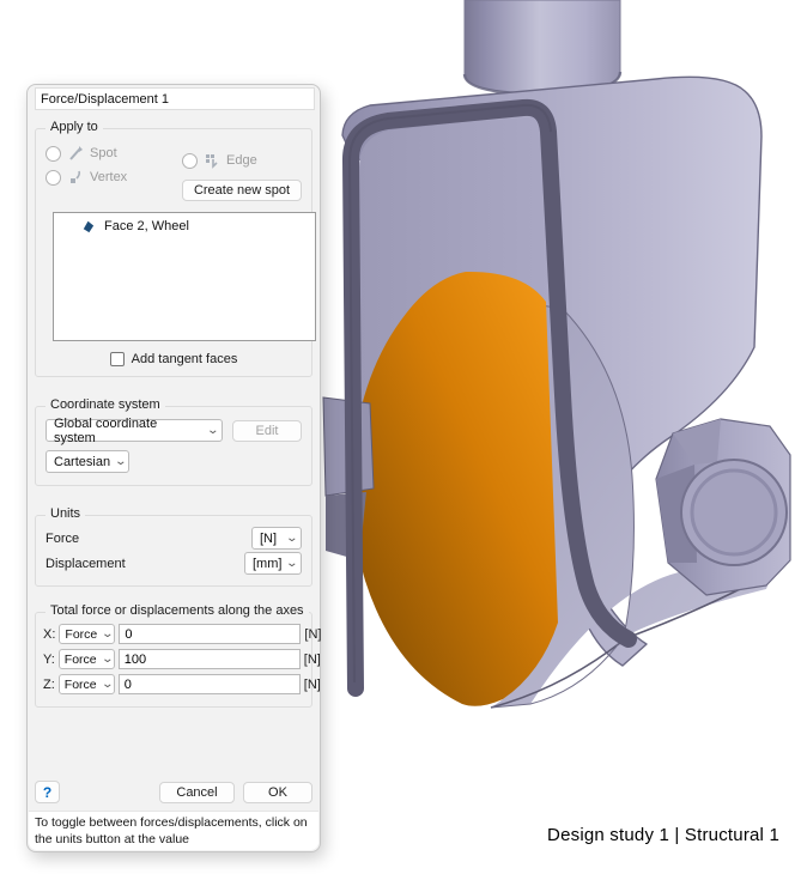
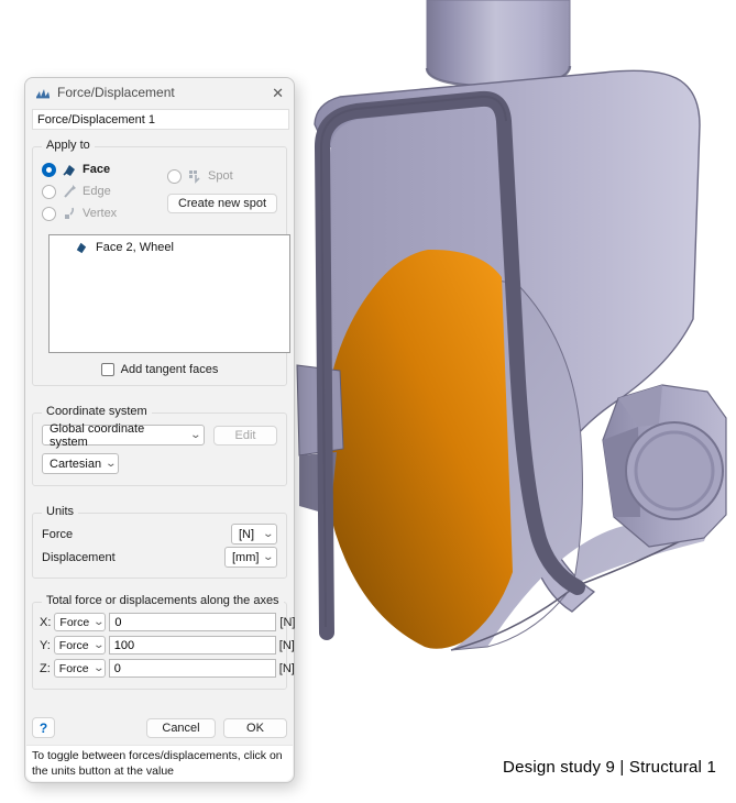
- Design study 1 | Structural 1
+ Design study 9 | Structural 1
+ Force/Displacement
+ ✕
  Force/Displacement 1
  Apply to
+ Face
- Spot
+ Edge
  Vertex
- Edge
+ Spot
  Create new spot
  Face 2, Wheel
  Add tangent faces
  Coordinate system
  Global coordinate system
  ⌄
  Edit
  Cartesian
  ⌄
  Units
  Force
  [N]
  ⌄
  Displacement
  [mm]
  ⌄
  Total force or displacements along the axes
  X:
  Force
  ⌄
  0
  [N]
  Y:
  Force
  ⌄
  100
  [N]
  Z:
  Force
  ⌄
  0
  [N]
  ?
  Cancel
  OK
  To toggle between forces/displacements, click on the units button at the value
